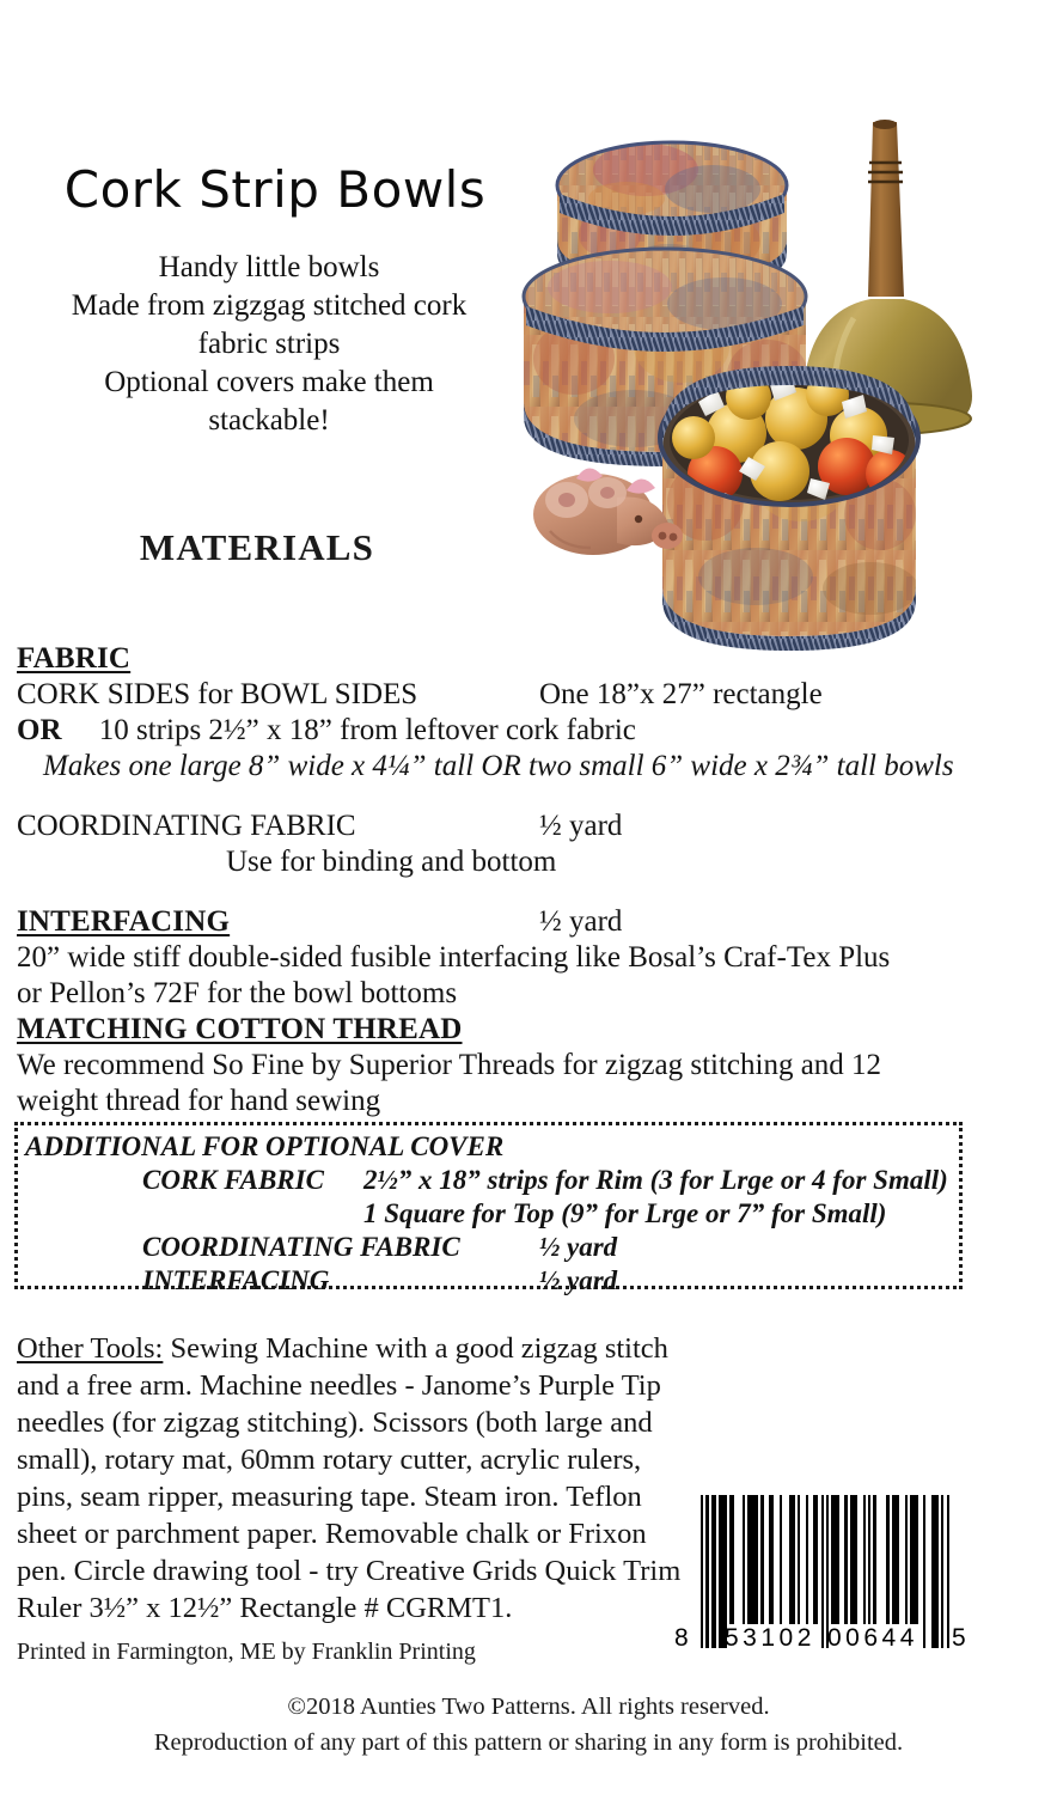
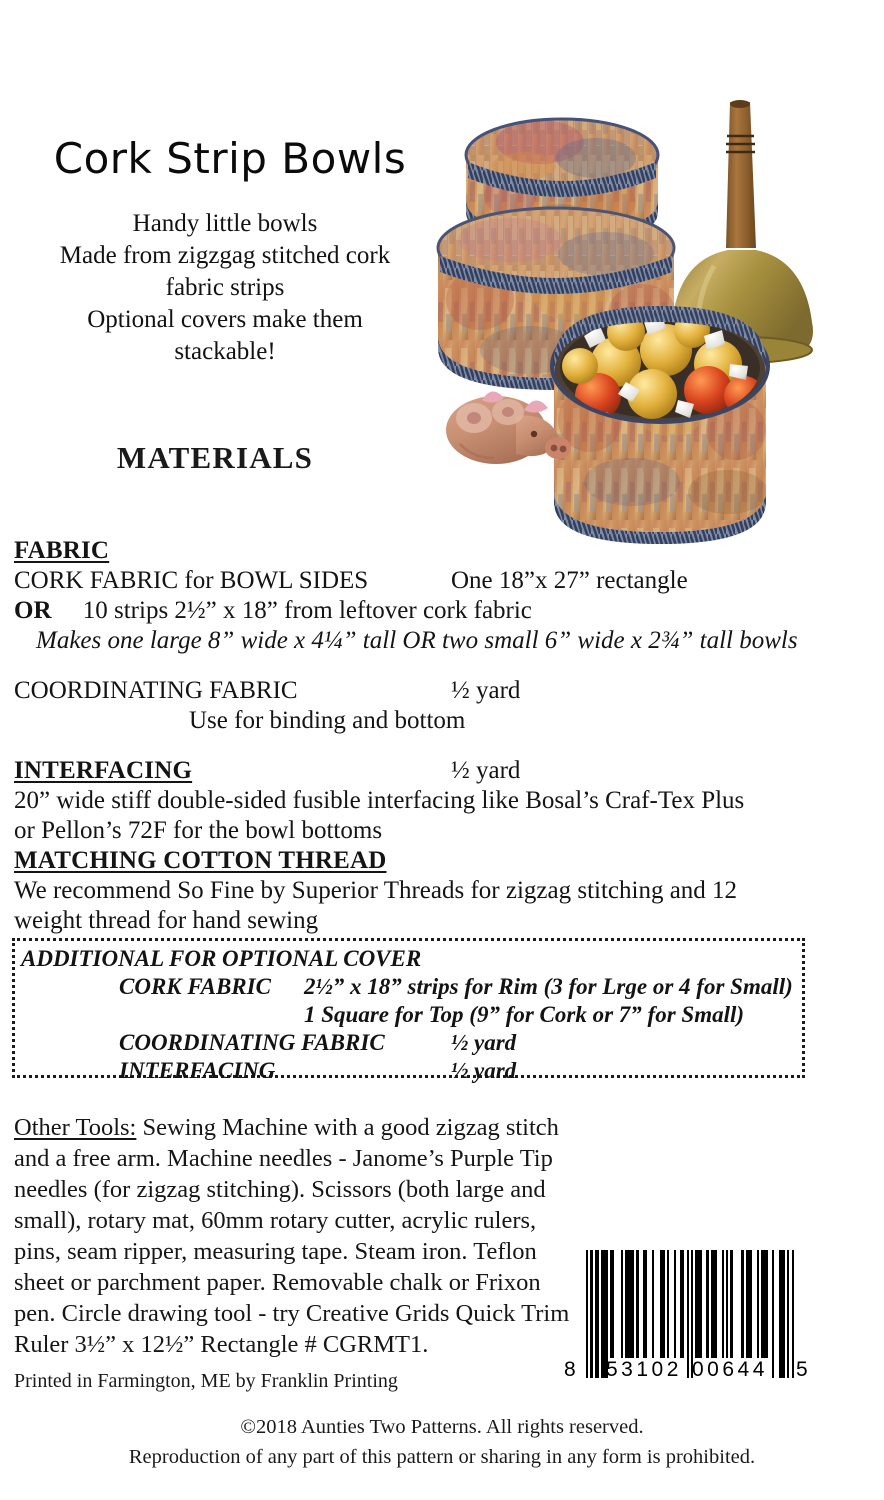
  Cork Strip Bowls
  Handy little bowls
  Made from zigzgag stitched cork
  fabric strips
  Optional covers make them
  stackable!
  MATERIALS
  FABRIC
- CORK SIDES for BOWL SIDES
+ CORK FABRIC for BOWL SIDES
  One 18”x 27” rectangle
  OR 10 strips 2½” x 18” from leftover cork fabric
  Makes one large 8” wide x 4¼” tall OR two small 6” wide x 2¾” tall bowls
  COORDINATING FABRIC
  ½ yard
  Use for binding and bottom
  INTERFACING
  ½ yard
  20” wide stiff double-sided fusible interfacing like Bosal’s Craf-Tex Plus
  or Pellon’s 72F for the bowl bottoms
  MATCHING COTTON THREAD
  We recommend So Fine by Superior Threads for zigzag stitching and 12
  weight thread for hand sewing
  ADDITIONAL FOR OPTIONAL COVER
  CORK FABRIC
  2½” x 18” strips for Rim (3 for Lrge or 4 for Small)
- 1 Square for Top (9” for Lrge or 7” for Small)
+ 1 Square for Top (9” for Cork or 7” for Small)
  COORDINATING FABRIC
  ½ yard
  INTERFACING
  ½ yard
  Other Tools: Sewing Machine with a good zigzag stitch and a free arm. Machine needles - Janome’s Purple Tip needles (for zigzag stitching). Scissors (both large and small), rotary mat, 60mm rotary cutter, acrylic rulers, pins, seam ripper, measuring tape. Steam iron. Teflon sheet or parchment paper. Removable chalk or Frixon pen. Circle drawing tool - try Creative Grids Quick Trim Ruler 3½” x 12½” Rectangle # CGRMT1.
  8
  53102
  00644
  5
  Printed in Farmington, ME by Franklin Printing
  ©2018 Aunties Two Patterns. All rights reserved.
  Reproduction of any part of this pattern or sharing in any form is prohibited.
